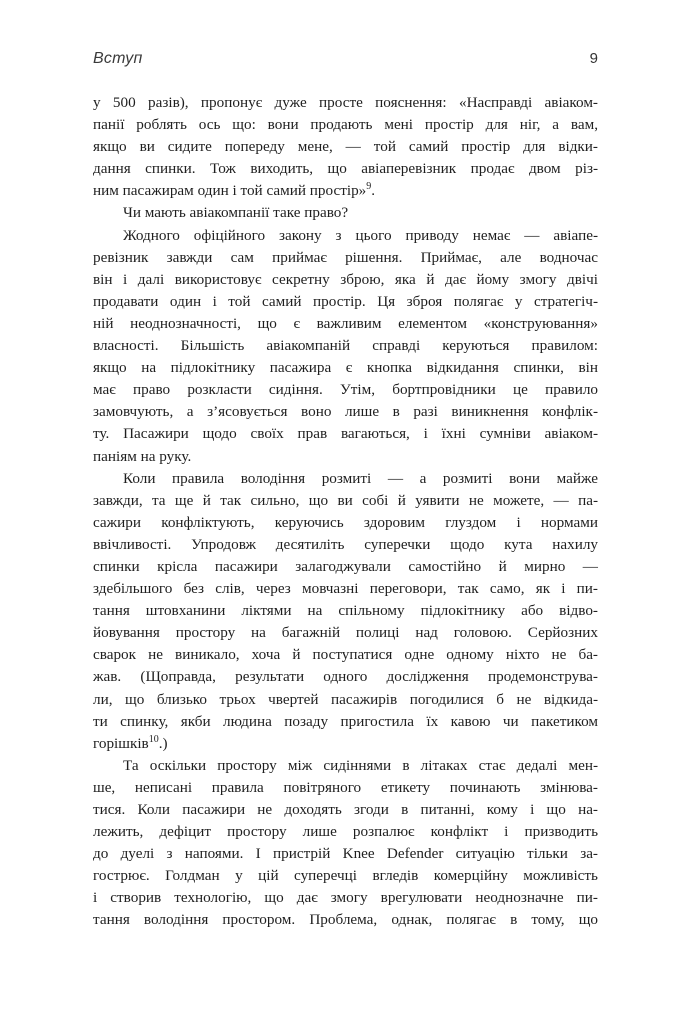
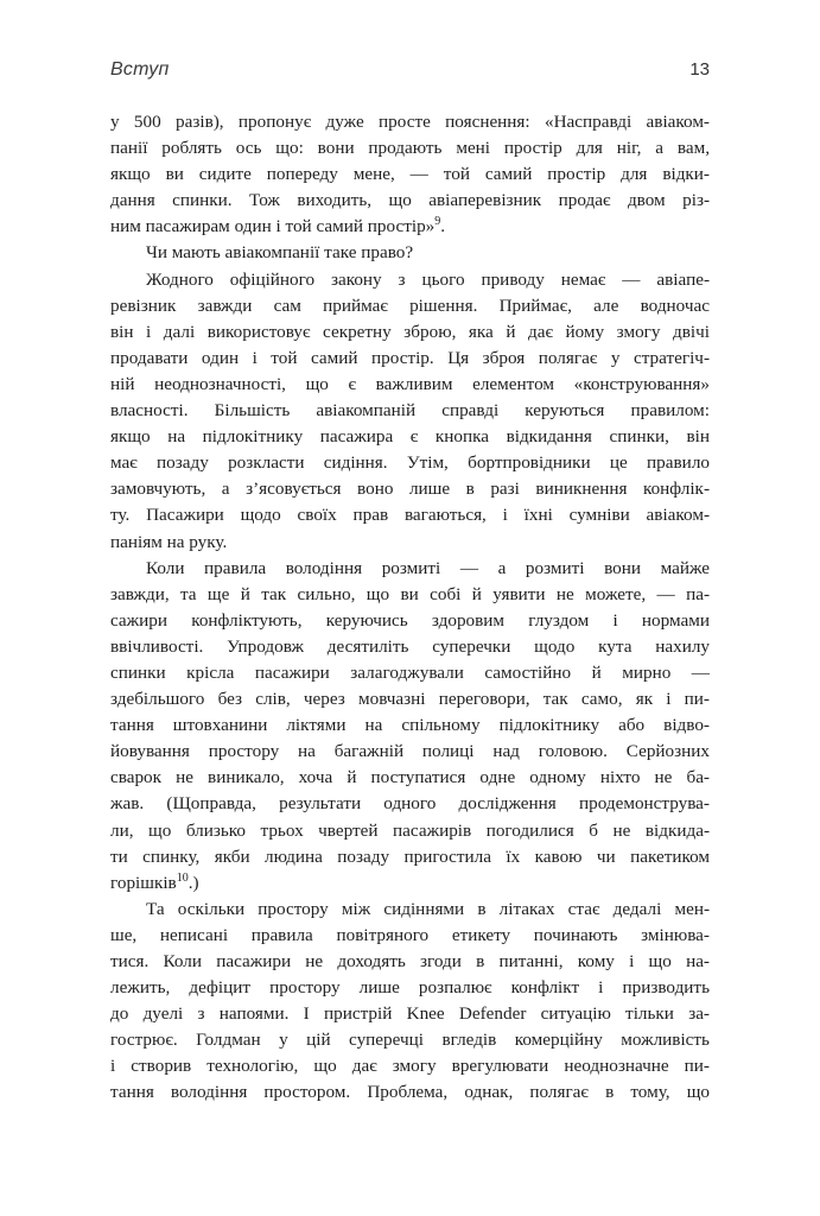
  Вступ
- 9
+ 13
  у 500 разів), пропонує дуже просте пояснення: «Насправді авіаком-
  панії роблять ось що: вони продають мені простір для ніг, а вам,
  якщо ви сидите попереду мене, — той самий простір для відки-
  дання спинки. Тож виходить, що авіаперевізник продає двом різ-
  ним пасажирам один і той самий простір»9.
  Чи мають авіакомпанії таке право?
  Жодного офіційного закону з цього приводу немає — авіапе-
  ревізник завжди сам приймає рішення. Приймає, але водночас
  він і далі використовує секретну зброю, яка й дає йому змогу двічі
  продавати один і той самий простір. Ця зброя полягає у стратегіч-
  ній неоднозначності, що є важливим елементом «конструювання»
  власності. Більшість авіакомпаній справді керуються правилом:
  якщо на підлокітнику пасажира є кнопка відкидання спинки, він
- має право розкласти сидіння. Утім, бортпровідники це правило
+ має позаду розкласти сидіння. Утім, бортпровідники це правило
  замовчують, а з’ясовується воно лише в разі виникнення конфлік-
  ту. Пасажири щодо своїх прав вагаються, і їхні сумніви авіаком-
  паніям на руку.
  Коли правила володіння розмиті — а розмиті вони майже
  завжди, та ще й так сильно, що ви собі й уявити не можете, — па-
  сажири конфліктують, керуючись здоровим глуздом і нормами
  ввічливості. Упродовж десятиліть суперечки щодо кута нахилу
  спинки крісла пасажири залагоджували самостійно й мирно —
  здебільшого без слів, через мовчазні переговори, так само, як і пи-
  тання штовханини ліктями на спільному підлокітнику або відво-
  йовування простору на багажній полиці над головою. Серйозних
  сварок не виникало, хоча й поступатися одне одному ніхто не ба-
  жав. (Щоправда, результати одного дослідження продемонструва-
  ли, що близько трьох чвертей пасажирів погодилися б не відкида-
  ти спинку, якби людина позаду пригостила їх кавою чи пакетиком
  горішків10.)
  Та оскільки простору між сидіннями в літаках стає дедалі мен-
  ше, неписані правила повітряного етикету починають змінюва-
  тися. Коли пасажири не доходять згоди в питанні, кому і що на-
  лежить, дефіцит простору лише розпалює конфлікт і призводить
  до дуелі з напоями. І пристрій Knee Defender ситуацію тільки за-
  гострює. Голдман у цій суперечці вгледів комерційну можливість
  і створив технологію, що дає змогу врегулювати неоднозначне пи-
  тання володіння простором. Проблема, однак, полягає в тому, що
